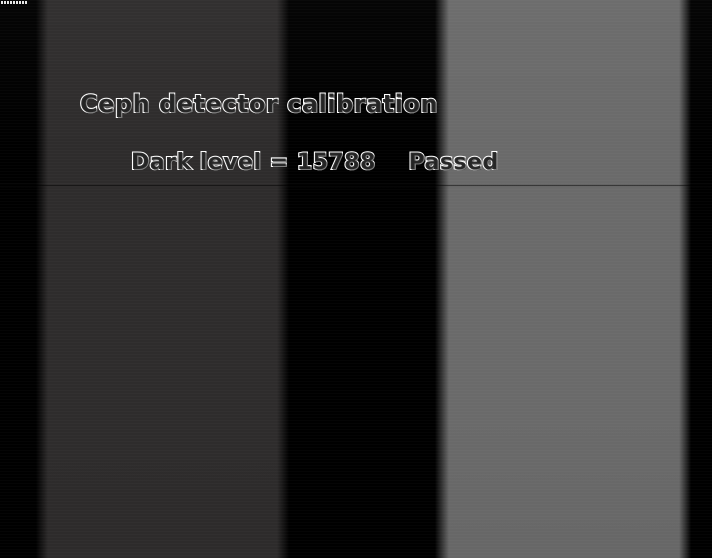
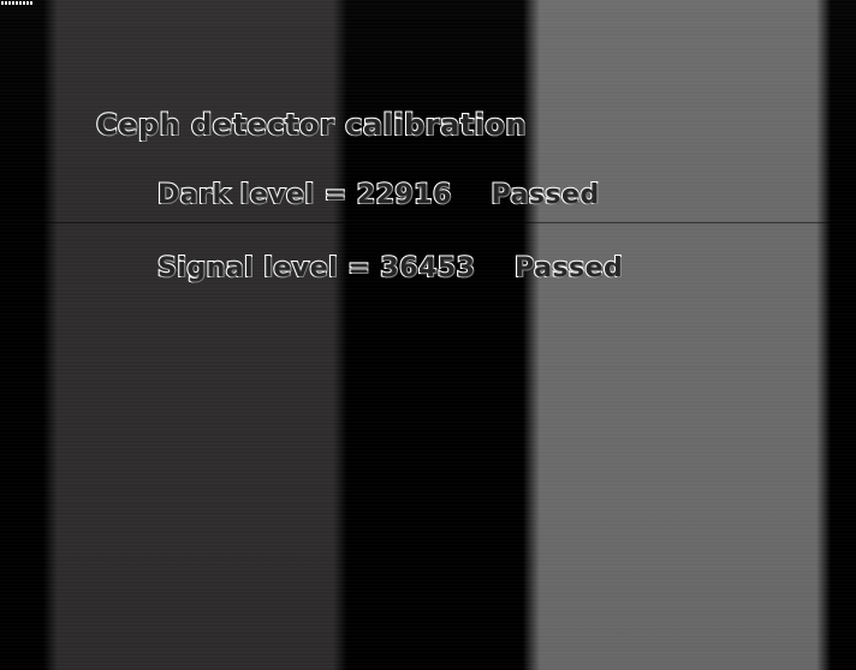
  Ceph detector calibration
- Dark level = 15788 Passed
+ Dark level = 22916 Passed
+ Signal level = 36453 Passed
